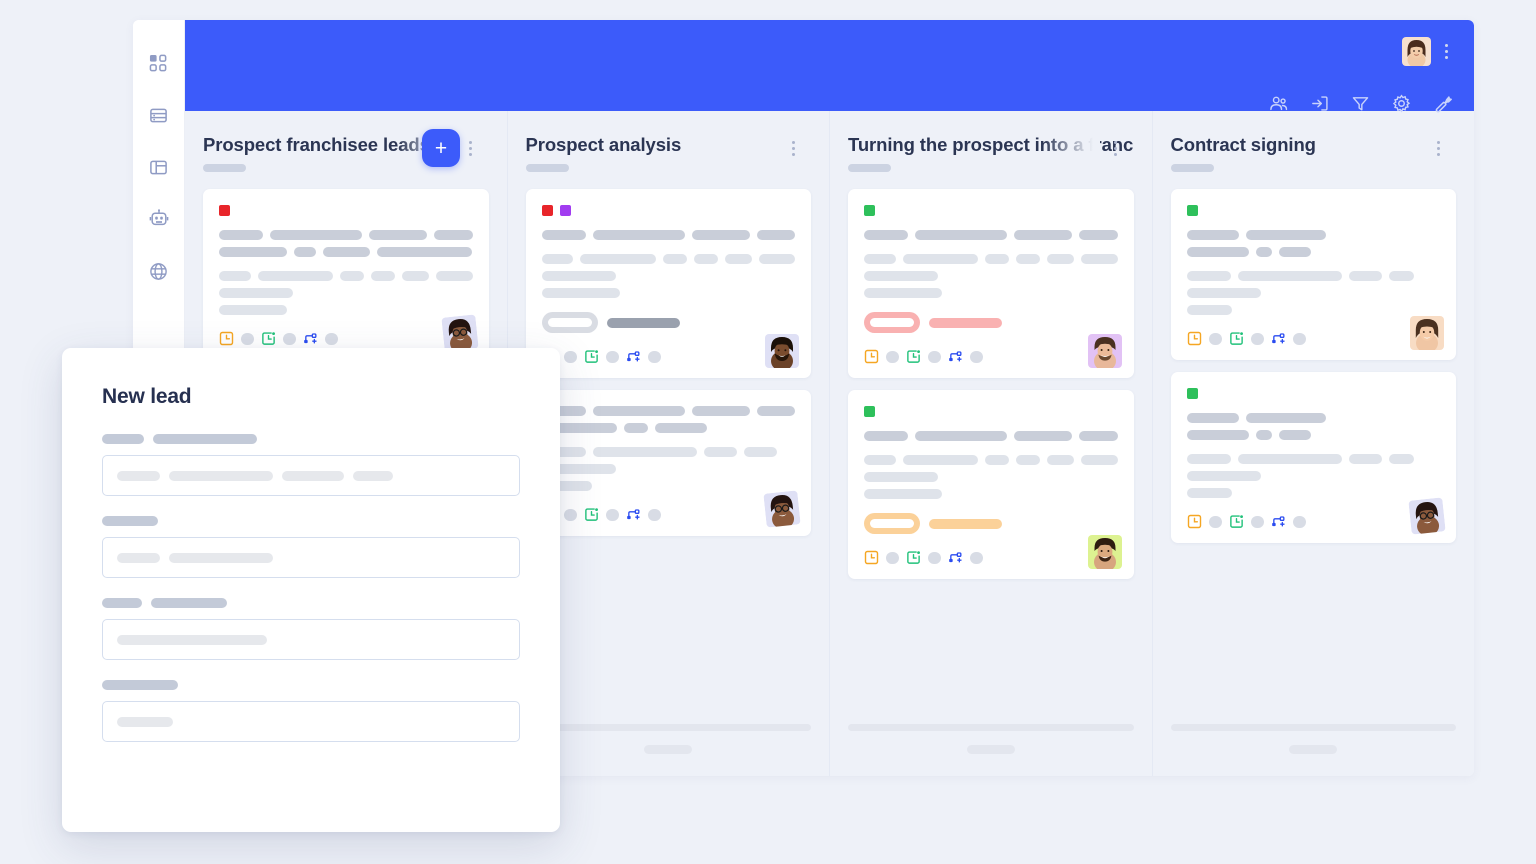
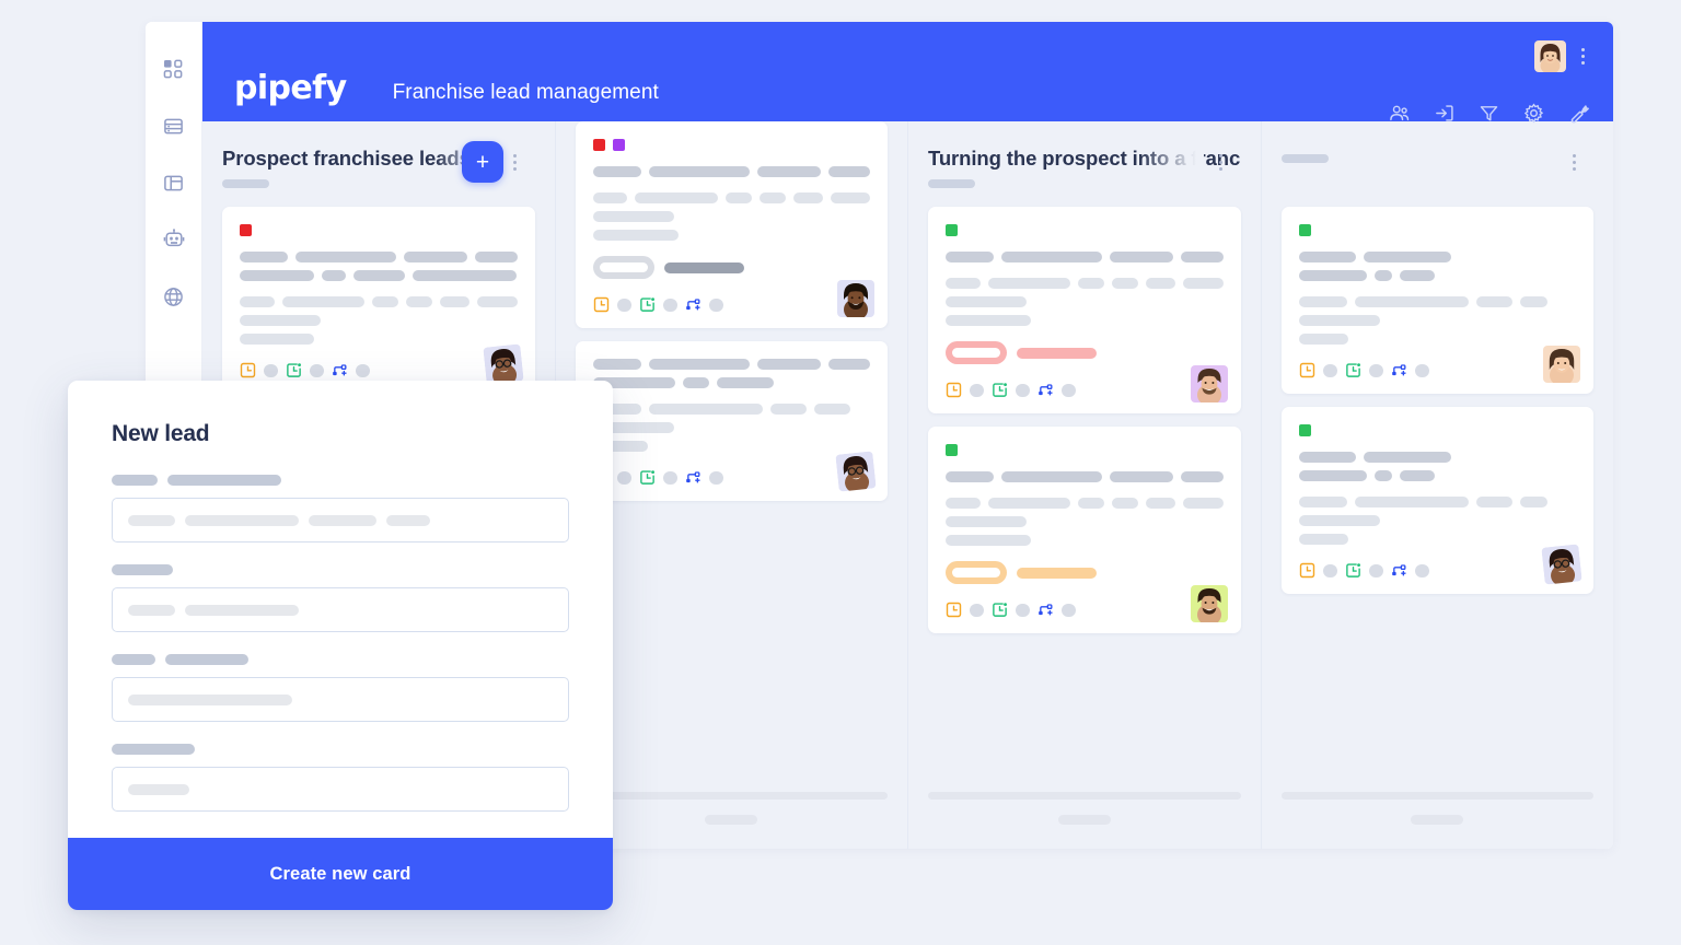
+ pipefy
+ Franchise lead management
  Prospect franchisee lead
  +
- Prospect analysis
  Turning the prospect into a frac
- Contract signing
  New lead
+ Create new card
